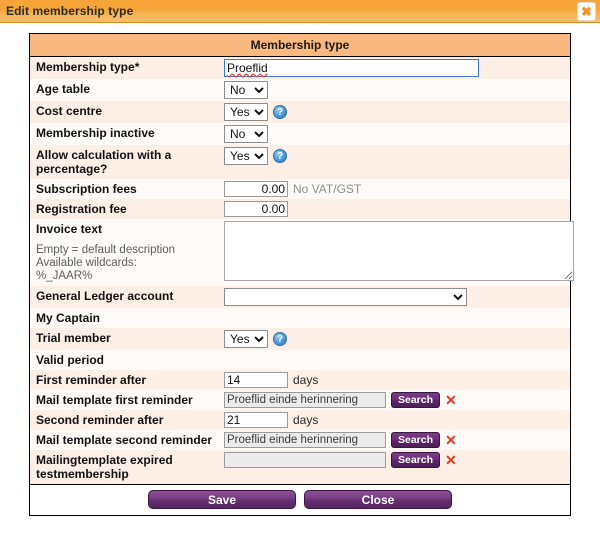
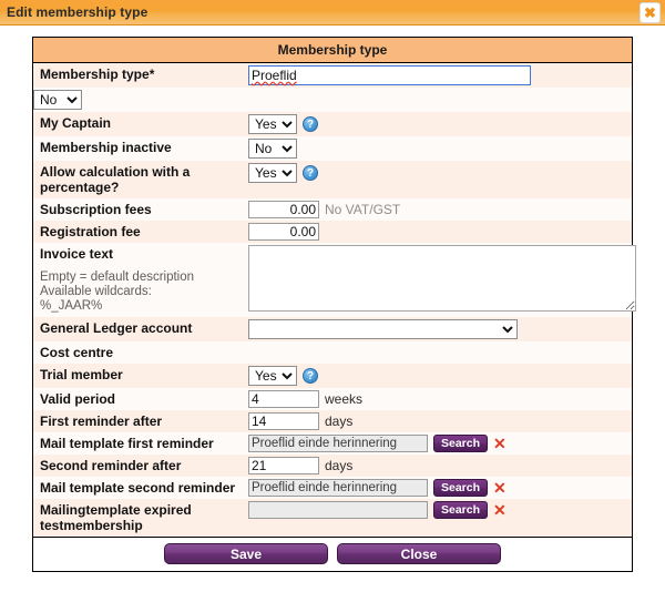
  Edit membership type
  ✖
  Membership type
  Membership type*
  Proeflid
- Age table
  No
- Cost centre
+ My Captain
  Yes
  ?
  Membership inactive
  No
  Allow calculation with a percentage?
  Yes
  ?
  Subscription fees
  0.00
  No VAT/GST
  Registration fee
  0.00
  Invoice text
  Empty = default description
  Available wildcards:
  %_JAAR%
  General Ledger account
- My Captain
+ Cost centre
  Trial member
  Yes
  ?
  Valid period
+ 4
+ weeks
  First reminder after
  14
  days
  Mail template first reminder
  Proeflid einde herinnering
  Search
  ✕
  Second reminder after
  21
  days
  Mail template second reminder
  Proeflid einde herinnering
  Search
  ✕
  Mailingtemplate expired testmembership
  Search
  ✕
  Save
  Close
